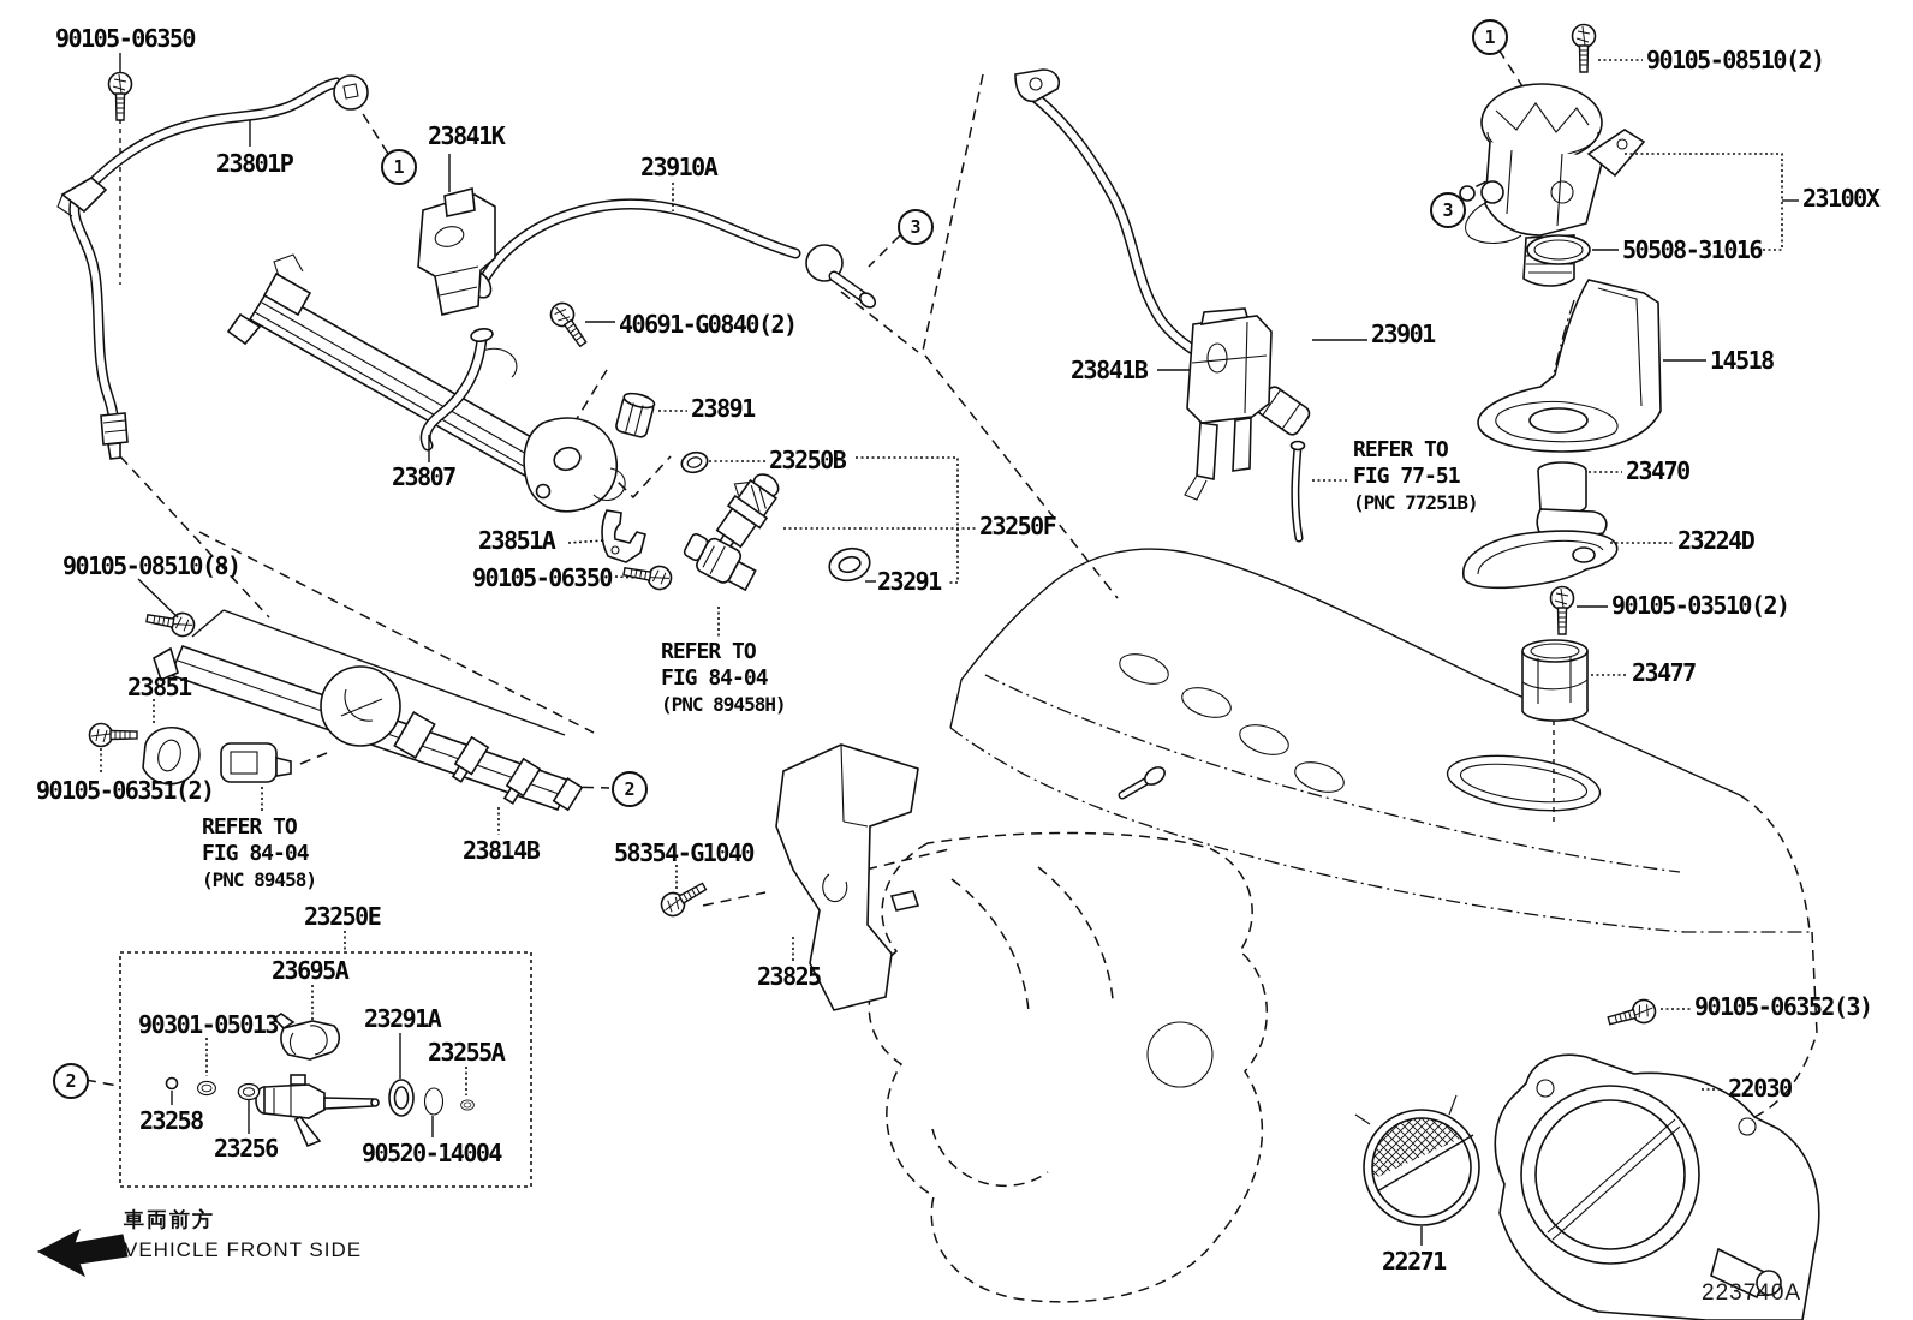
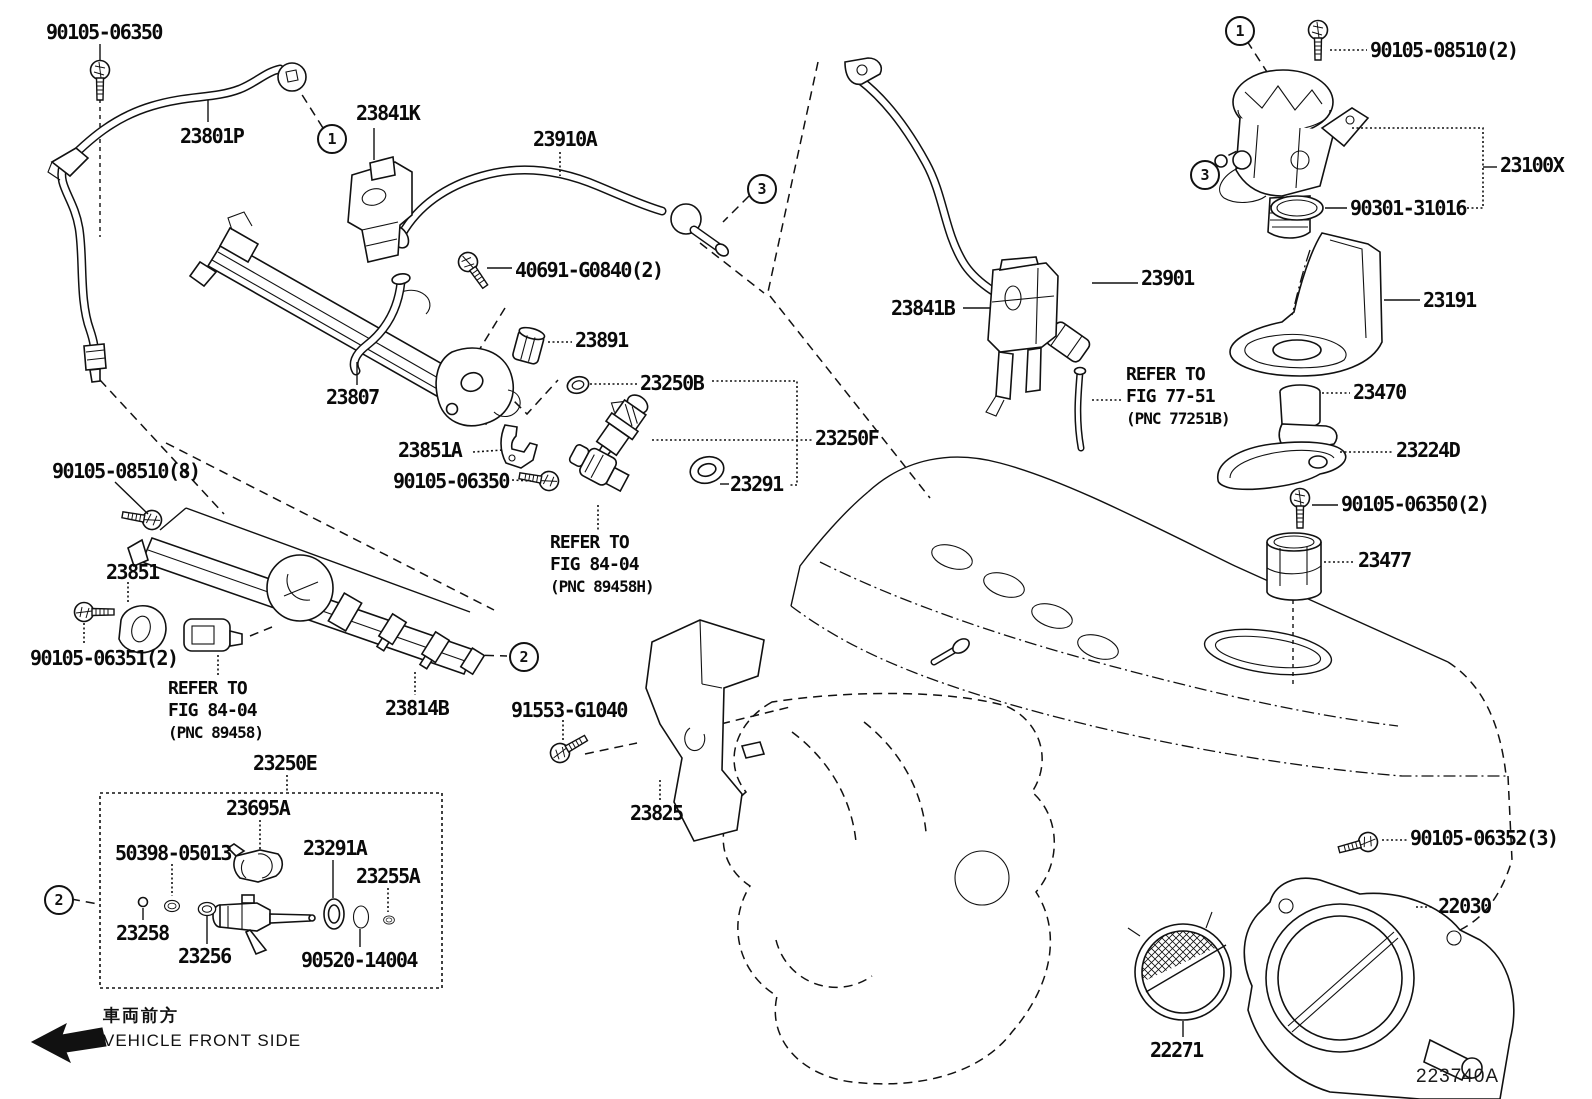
  90105-06350
  23801P
  23841K
  23910A
  40691-G0840(2)
  23891
  23807
  23250B
  23851A
  90105-06350
  23250F
  23291
  90105-08510(8)
  23851
  90105-06351(2)
  23814B
  23250E
  23695A
- 90301-05013
+ 50398-05013
  23291A
  23255A
  23258
  23256
  90520-14004
- 58354-G1040
+ 91553-G1040
  23825
  23841B
  23901
  90105-08510(2)
  23100X
- 50508-31016
+ 90301-31016
- 14518
+ 23191
  23470
  23224D
- 90105-03510(2)
+ 90105-06350(2)
  23477
  90105-06352(3)
  22030
  22271
  REFER TO
  FIG 84-04
  (PNC 89458H)
  REFER TO
  FIG 84-04
  (PNC 89458)
  REFER TO
  FIG 77-51
  (PNC 77251B)
  1
  3
  2
  2
  1
  3
  車両前方
  VEHICLE FRONT SIDE
  223740A
